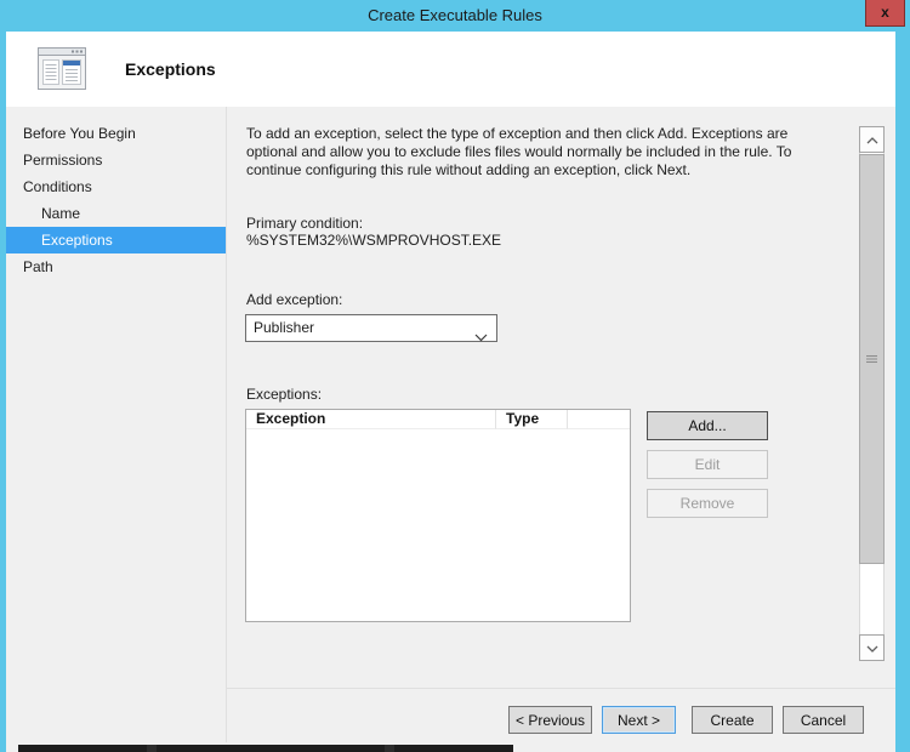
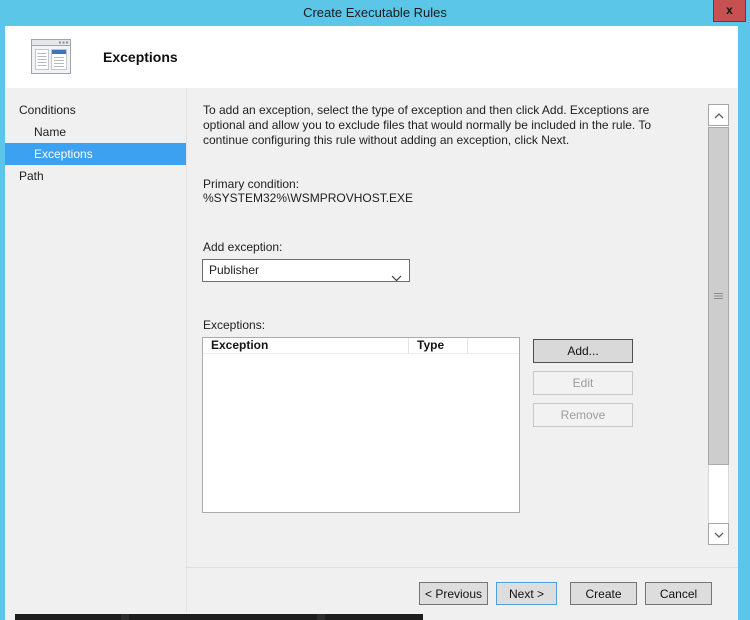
  Create Executable Rules
  x
  Exceptions
- Before You Begin
- Permissions
  Conditions
  Name
  Exceptions
  Path
- To add an exception, select the type of exception and then click Add. Exceptions are optional and allow you to exclude files files would normally be included in the rule. To continue configuring this rule without adding an exception, click Next.
+ To add an exception, select the type of exception and then click Add. Exceptions are optional and allow you to exclude files that would normally be included in the rule. To continue configuring this rule without adding an exception, click Next.
  Primary condition:
  %SYSTEM32%\WSMPROVHOST.EXE
  Add exception:
  Publisher
  Exceptions:
  Exception
  Type
  Add...
  Edit
  Remove
  < Previous
  Next >
  Create
  Cancel
